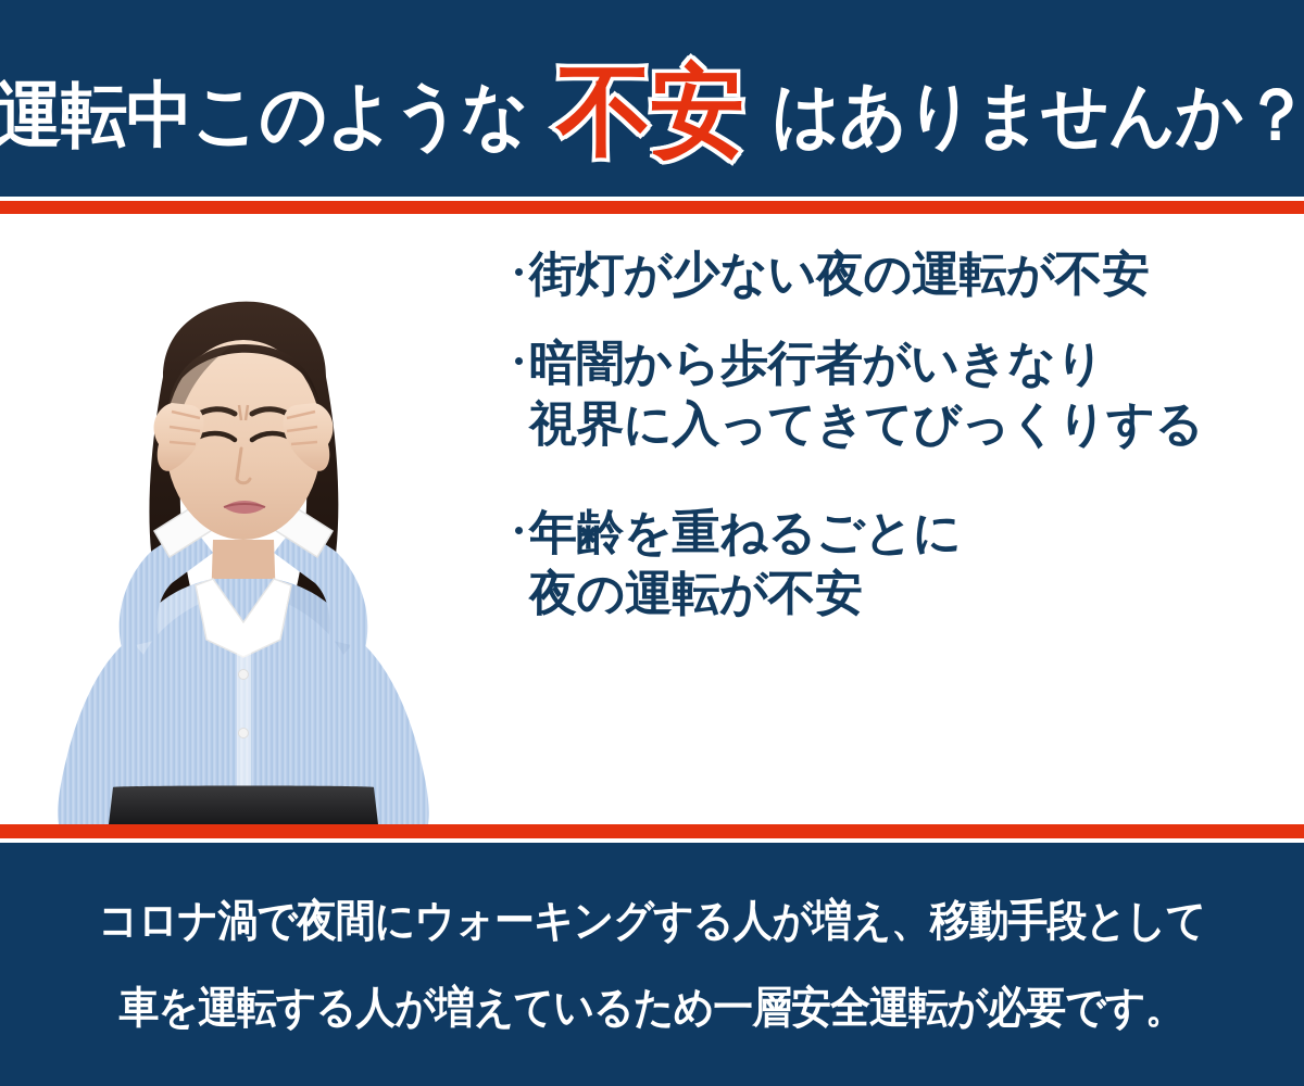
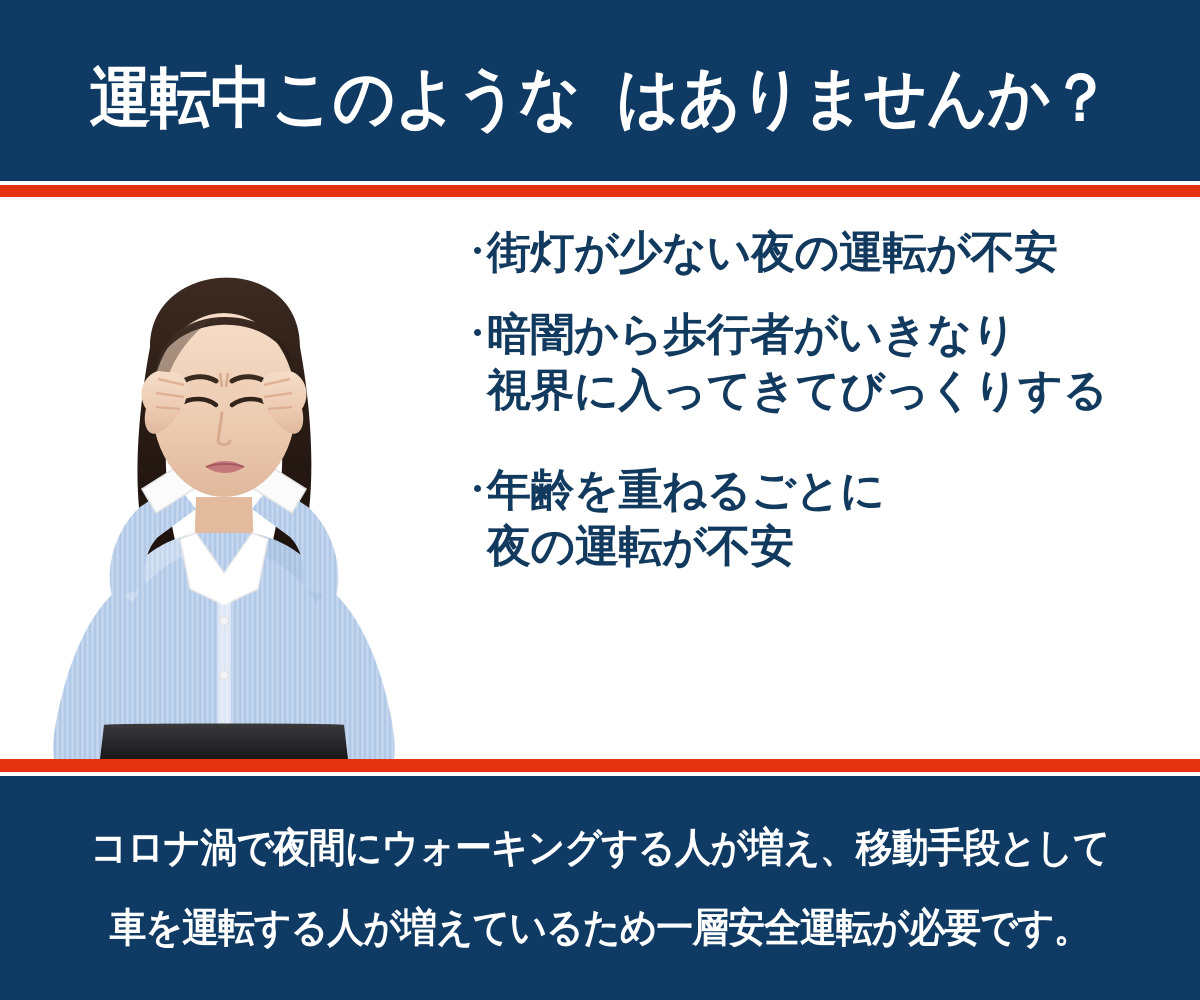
  運転中このような
- 不安
  はありませんか？
  ・
  街灯が少ない夜の運転が不安
  ・
  暗闇から歩行者がいきなり 視界に入ってきてびっくりする
  ・
  年齢を重ねるごとに 夜の運転が不安
  コロナ渦で夜間にウォーキングする人が増え、移動手段として
  車を運転する人が増えているため一層安全運転が必要です。
